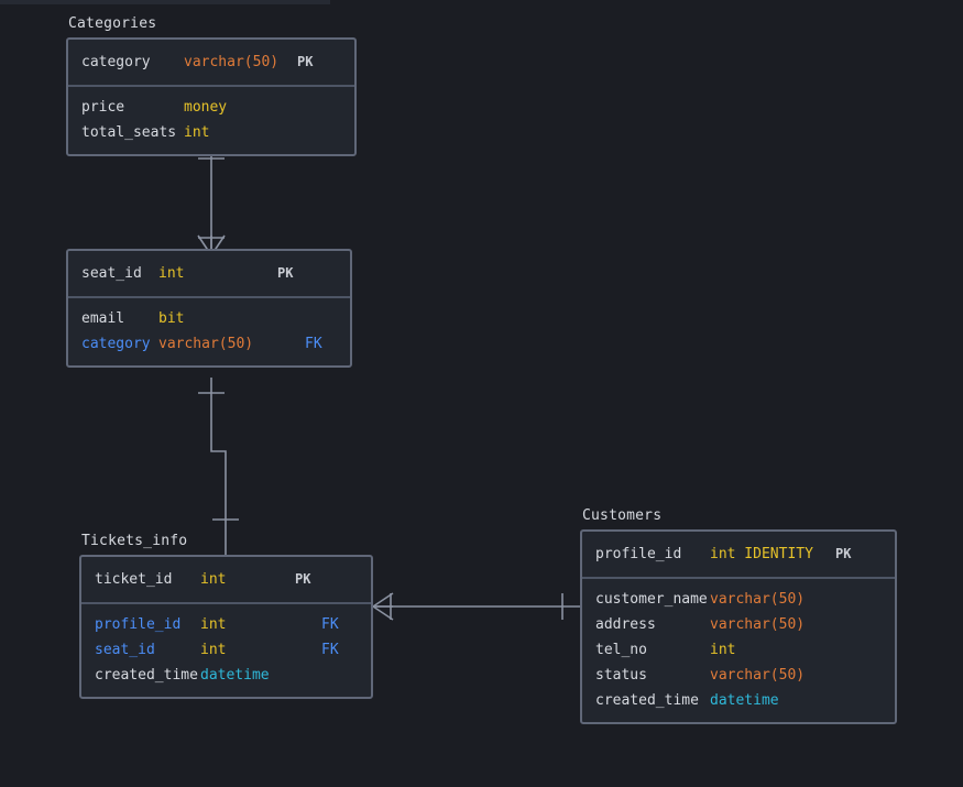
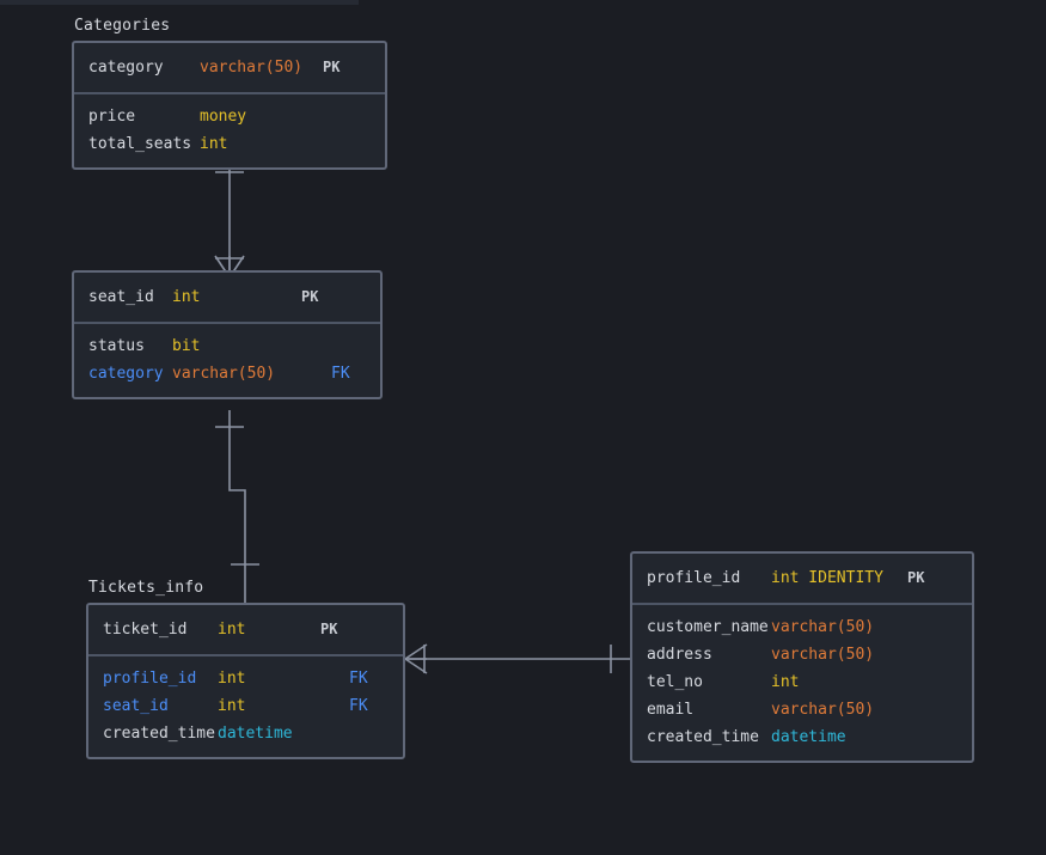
  Categories
  category
  varchar(50)
  PK
  price
  money
  total_seats
  int
  seat_id
  int
  PK
- email
+ status
  bit
  category
  varchar(50)
  FK
  Tickets_info
  ticket_id
  int
  PK
  profile_id
  int
  FK
  seat_id
  int
  FK
  created_time
  datetime
- Customers
  profile_id
  int IDENTITY
  PK
  customer_name
  varchar(50)
  address
  varchar(50)
  tel_no
  int
- status
+ email
  varchar(50)
  created_time
  datetime
